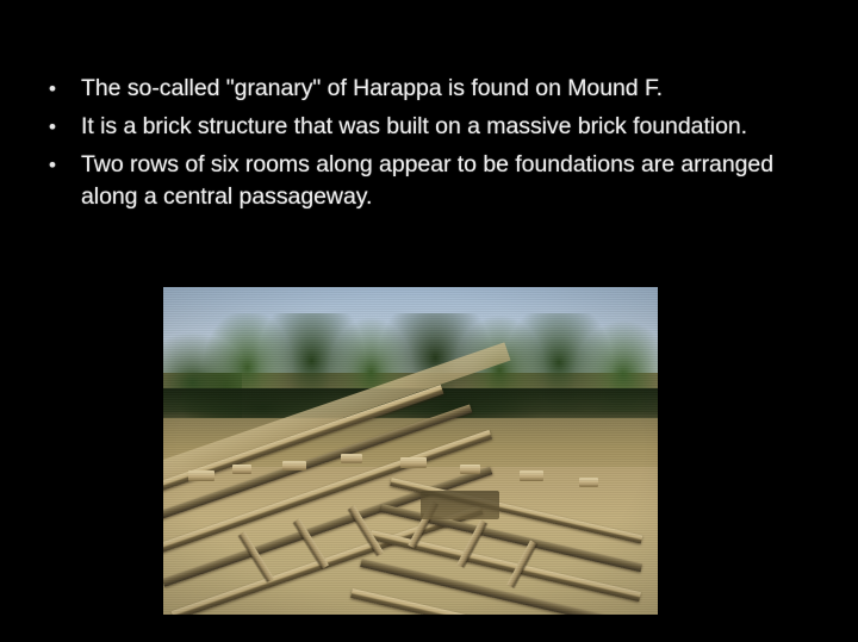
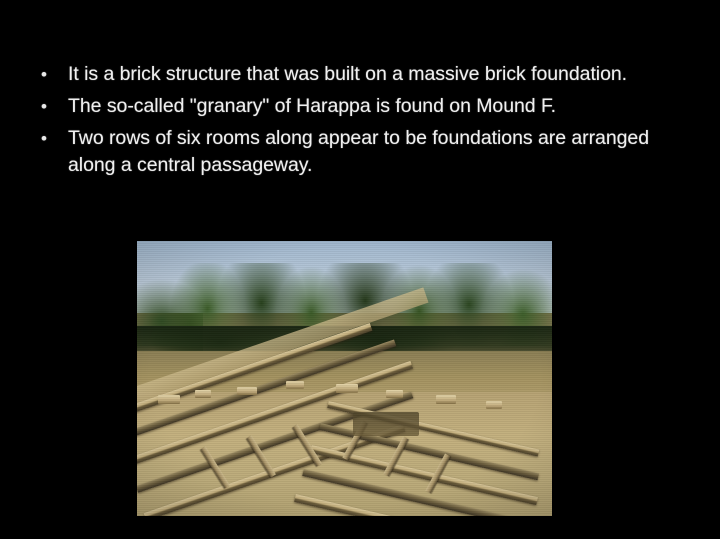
  •
- The so-called "granary" of Harappa is found on Mound F.
+ It is a brick structure that was built on a massive brick foundation.
  •
- It is a brick structure that was built on a massive brick foundation.
+ The so-called "granary" of Harappa is found on Mound F.
  •
  Two rows of six rooms along appear to be foundations are arranged along a central passageway.
